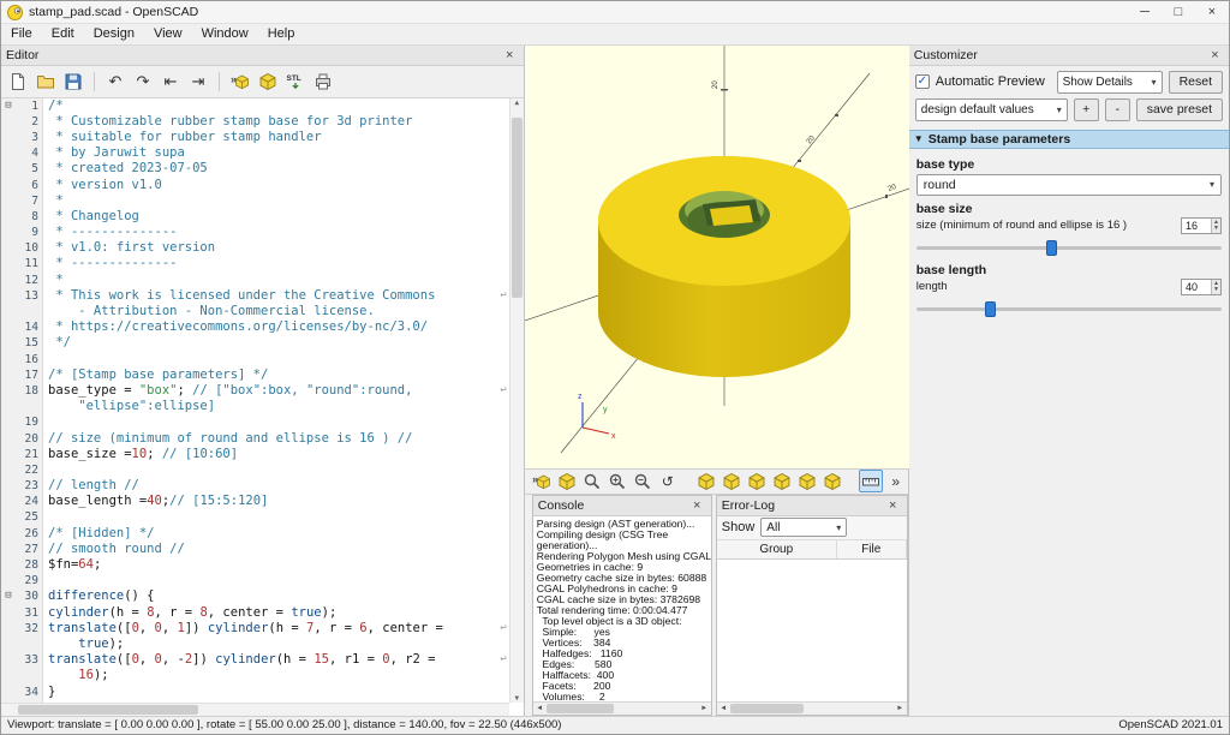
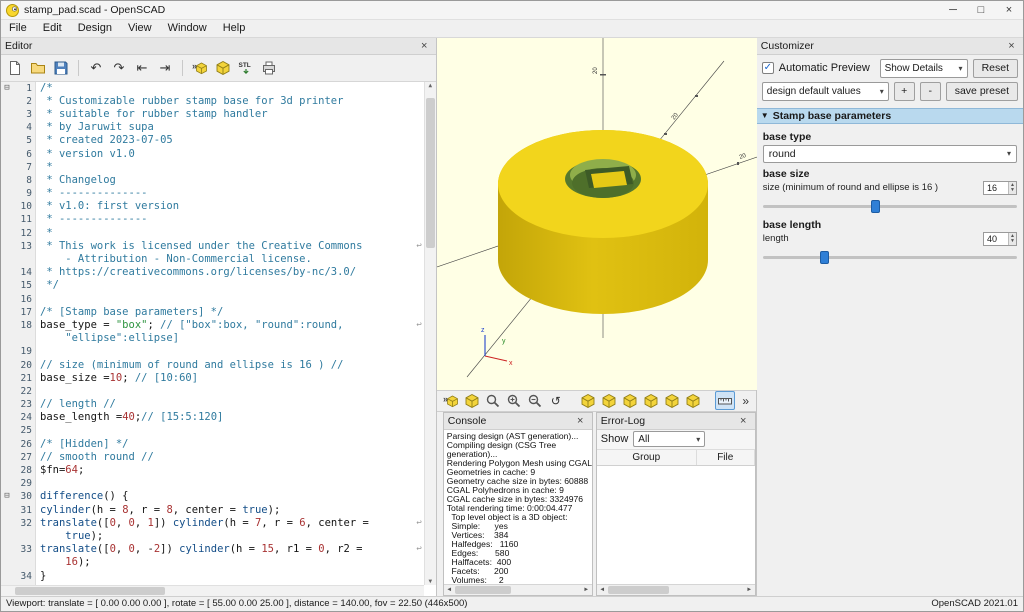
  stamp_pad.scad - OpenSCAD
  ─
  □
  ×
  File
  Edit
  Design
  View
  Window
  Help
  Editor
  ×
  ↶
  ↷
  ⇤
  ⇥
  ⊟
  1
  /*
  2
  * Customizable rubber stamp base for 3d printer
  3
  * suitable for rubber stamp handler
  4
  * by Jaruwit supa
  5
  * created 2023-07-05
  6
  * version v1.0
  7
  *
  8
  * Changelog
  9
  * --------------
  10
  * v1.0: first version
  11
  * --------------
  12
  *
  13
  * This work is licensed under the Creative Commons
  ↩
  - Attribution - Non-Commercial license.
  14
  * https://creativecommons.org/licenses/by-nc/3.0/
  15
  */
  16
  17
  /* [Stamp base parameters] */
  18
  base_type = "box"; // ["box":box, "round":round,
  ↩
  "ellipse":ellipse]
  19
  20
  // size (minimum of round and ellipse is 16 ) //
  21
  base_size =10; // [10:60]
  22
  23
  // length //
  24
  base_length =40;// [15:5:120]
  25
  26
  /* [Hidden] */
  27
  // smooth round //
  28
  $fn=64;
  29
  ⊟
  30
  difference() {
  31
  cylinder(h = 8, r = 8, center = true);
  32
  translate([0, 0, 1]) cylinder(h = 7, r = 6, center =
  ↩
  true);
  33
  translate([0, 0, -2]) cylinder(h = 15, r1 = 0, r2 =
  ↩
  16);
  34
  }
  ↺
  »
  Console
  ×
  Parsing design (AST generation)...
  Compiling design (CSG Tree
  generation)...
  Rendering Polygon Mesh using CGAL
  Geometries in cache: 9
  Geometry cache size in bytes: 60888
  CGAL Polyhedrons in cache: 9
- CGAL cache size in bytes: 3782698
+ CGAL cache size in bytes: 3324976
  Total rendering time: 0:00:04.477
  Top level object is a 3D object:
  Simple: yes
  Vertices: 384
  Halfedges: 1160
  Edges: 580
  Halffacets: 400
  Facets: 200
  Volumes: 2
  Error-Log
  ×
  Show
  All
  ▾
  Group
  File
  Customizer
  ×
  ✓
  Automatic Preview
  Show Details
  ▾
  Reset
  design default values
  ▾
  +
  -
  save preset
  ▼
  Stamp base parameters
  base type
  round
  ▾
  base size
  size (minimum of round and ellipse is 16 )
  16
  base length
  length
  40
  Viewport: translate = [ 0.00 0.00 0.00 ], rotate = [ 55.00 0.00 25.00 ], distance = 140.00, fov = 22.50 (446x500)
  OpenSCAD 2021.01
